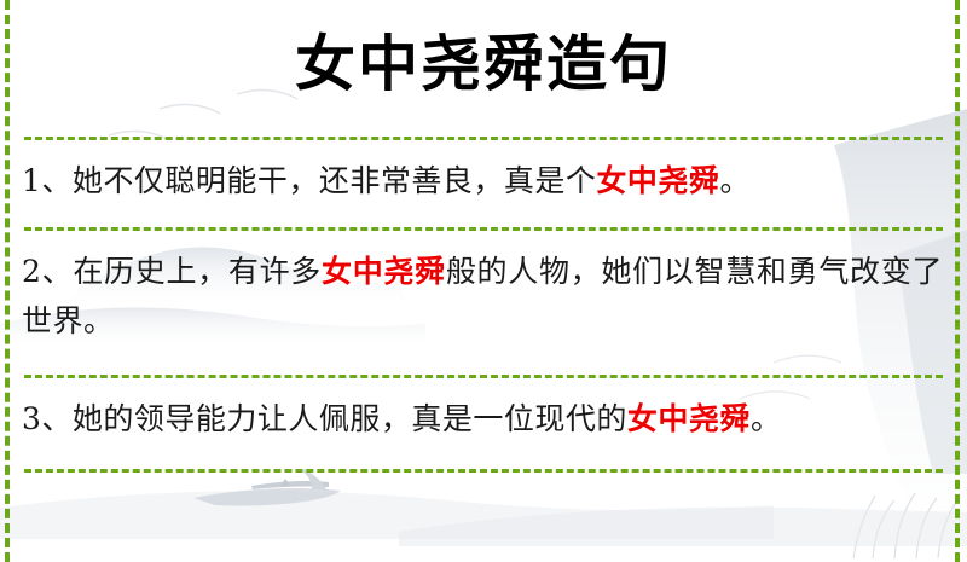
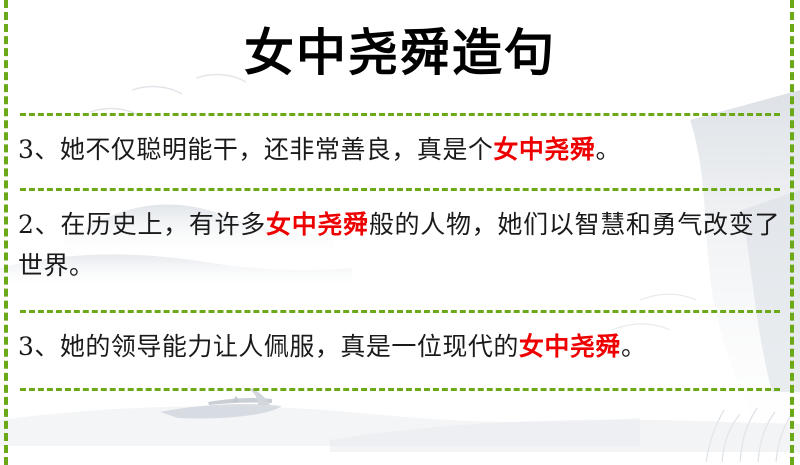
  女中尧舜造句
- 1、她不仅聪明能干，还非常善良，真是个女中尧舜。
+ 3、她不仅聪明能干，还非常善良，真是个女中尧舜。
  2、在历史上，有许多女中尧舜般的人物，她们以智慧和勇气改变了世界。
  3、她的领导能力让人佩服，真是一位现代的女中尧舜。
